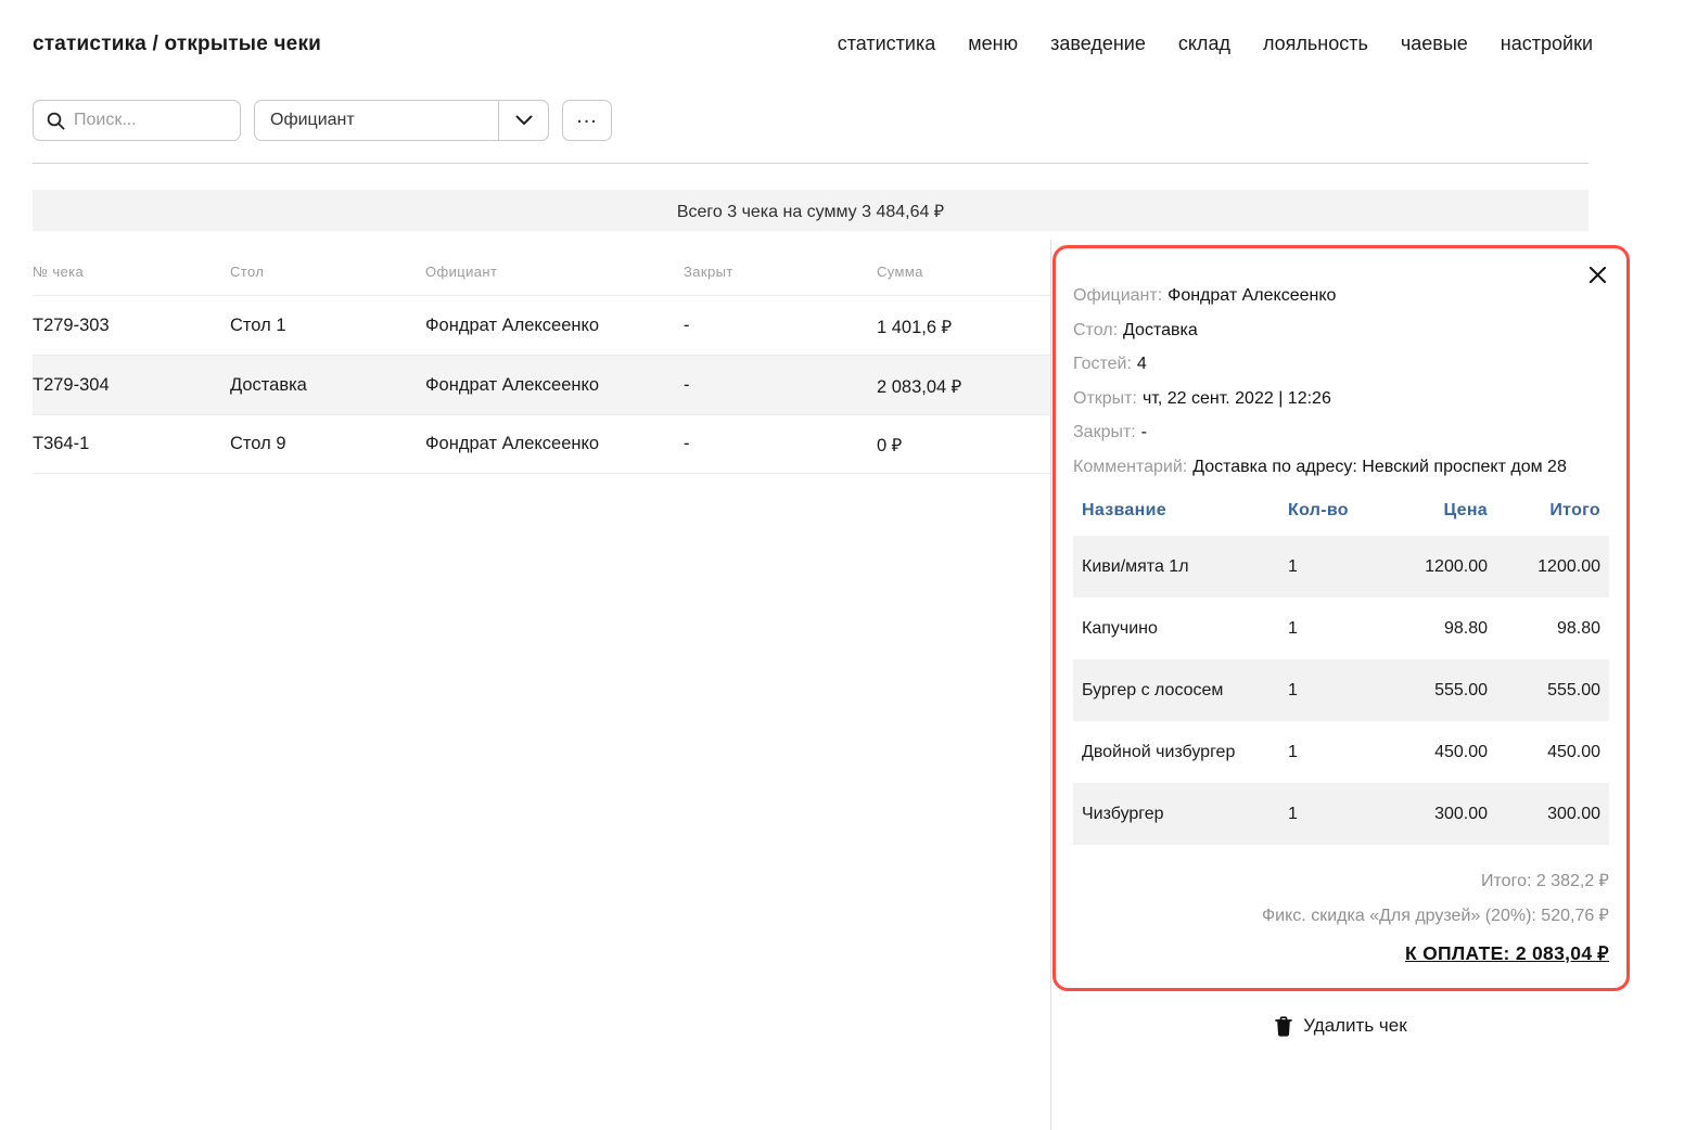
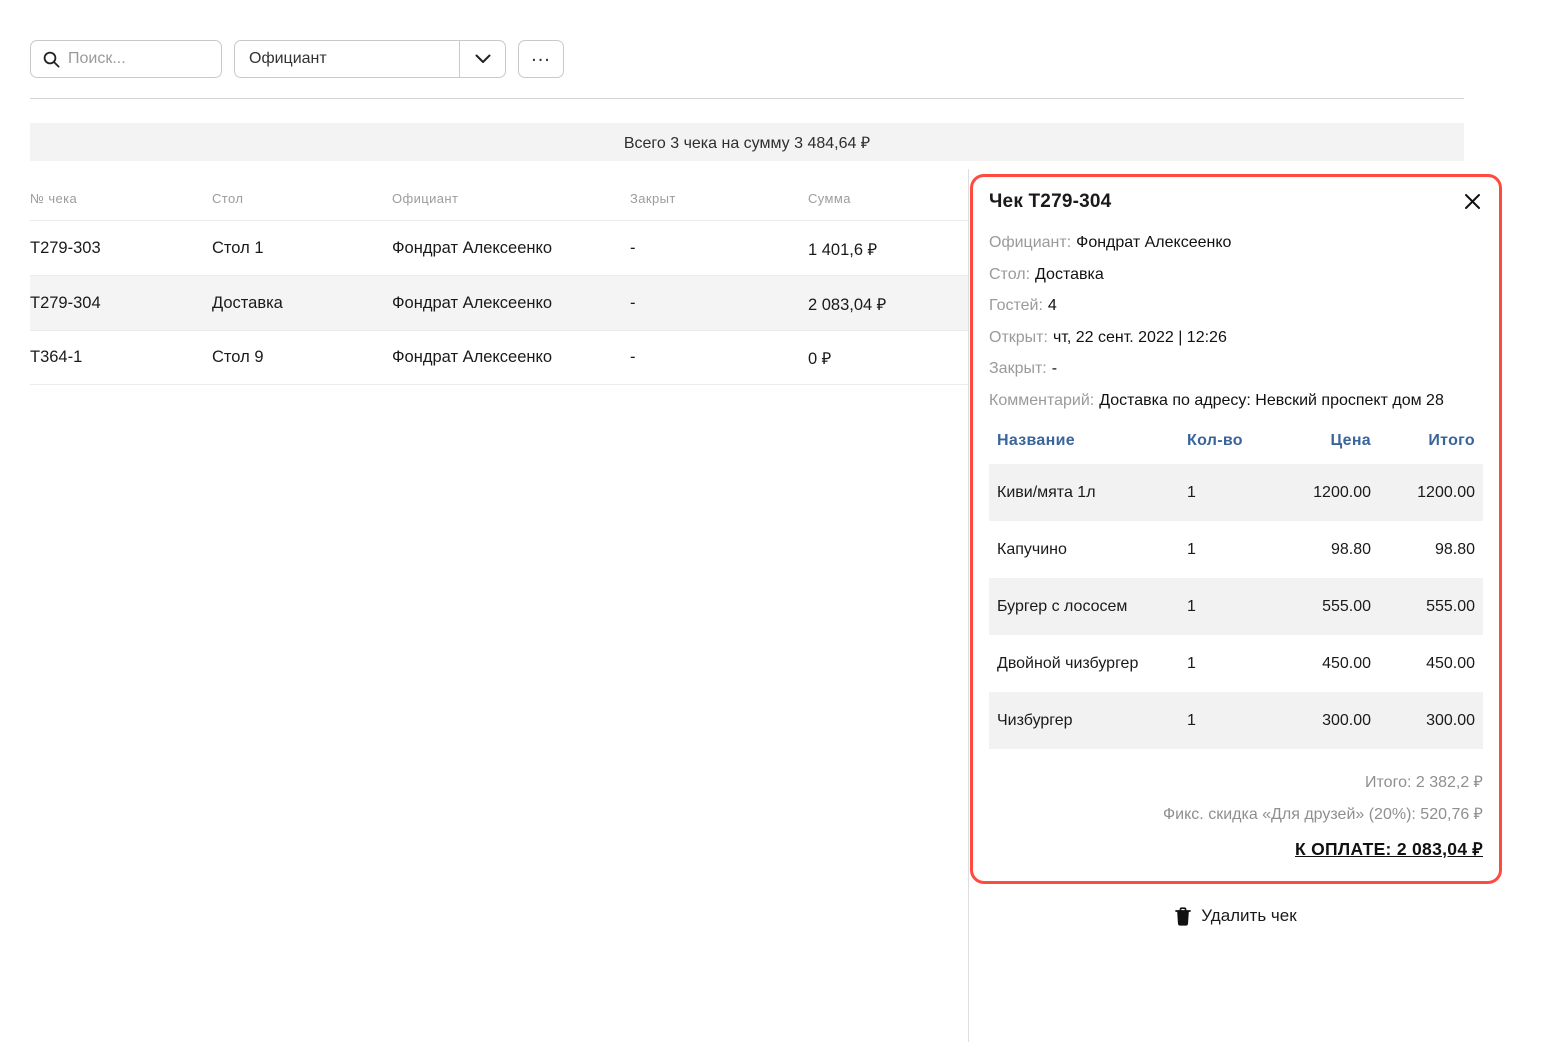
- статистика / открытые чеки
- статистика
- меню
- заведение
- склад
- лояльность
- чаевые
- настройки
  Поиск...
  Официант
  ...
  Всего 3 чека на сумму 3 484,64 ₽
  № чека
  Стол
  Официант
  Закрыт
  Сумма
  T279-303
  Стол 1
  Фондрат Алексеенко
  -
  1 401,6 ₽
  T279-304
  Доставка
  Фондрат Алексеенко
  -
  2 083,04 ₽
  T364-1
  Стол 9
  Фондрат Алексеенко
  -
  0 ₽
+ Чек T279-304
  Официант: Фондрат Алексеенко
  Стол: Доставка
  Гостей: 4
  Открыт: чт, 22 сент. 2022 | 12:26
  Закрыт: -
  Комментарий: Доставка по адресу: Невский проспект дом 28
  Название
  Кол-во
  Цена
  Итого
  Киви/мята 1л
  1
  1200.00
  1200.00
  Капучино
  1
  98.80
  98.80
  Бургер с лососем
  1
  555.00
  555.00
  Двойной чизбургер
  1
  450.00
  450.00
  Чизбургер
  1
  300.00
  300.00
  Итого: 2 382,2 ₽
  Фикс. скидка «Для друзей» (20%): 520,76 ₽
  К ОПЛАТЕ: 2 083,04 ₽
  Удалить чек
